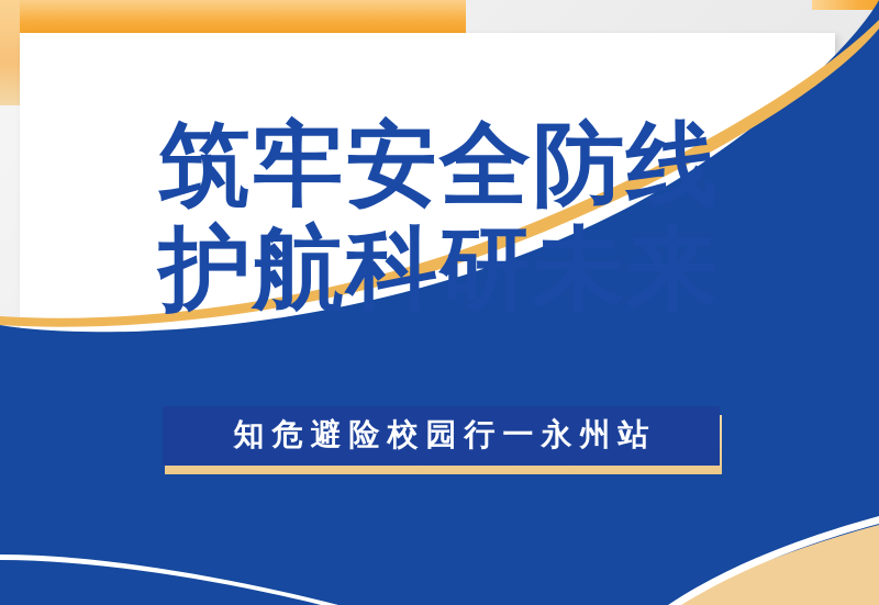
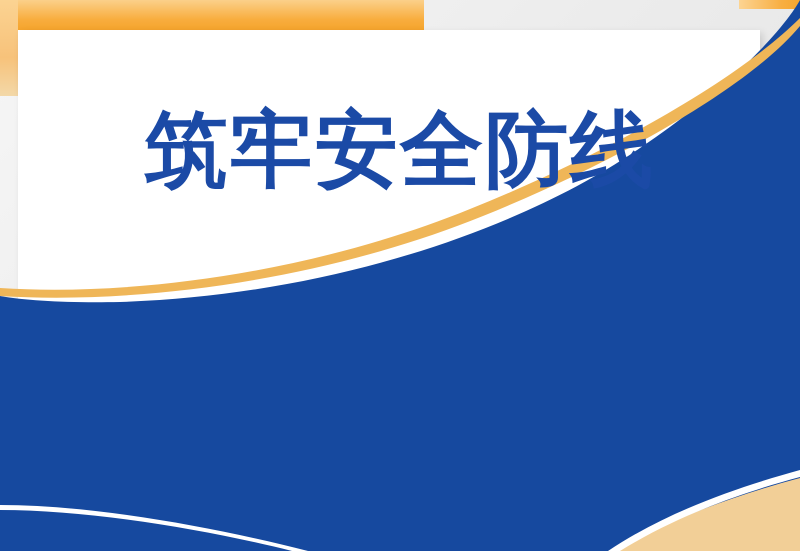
  筑牢安全防线
- 护航科研未来
- 知危避险校园行一永州站
